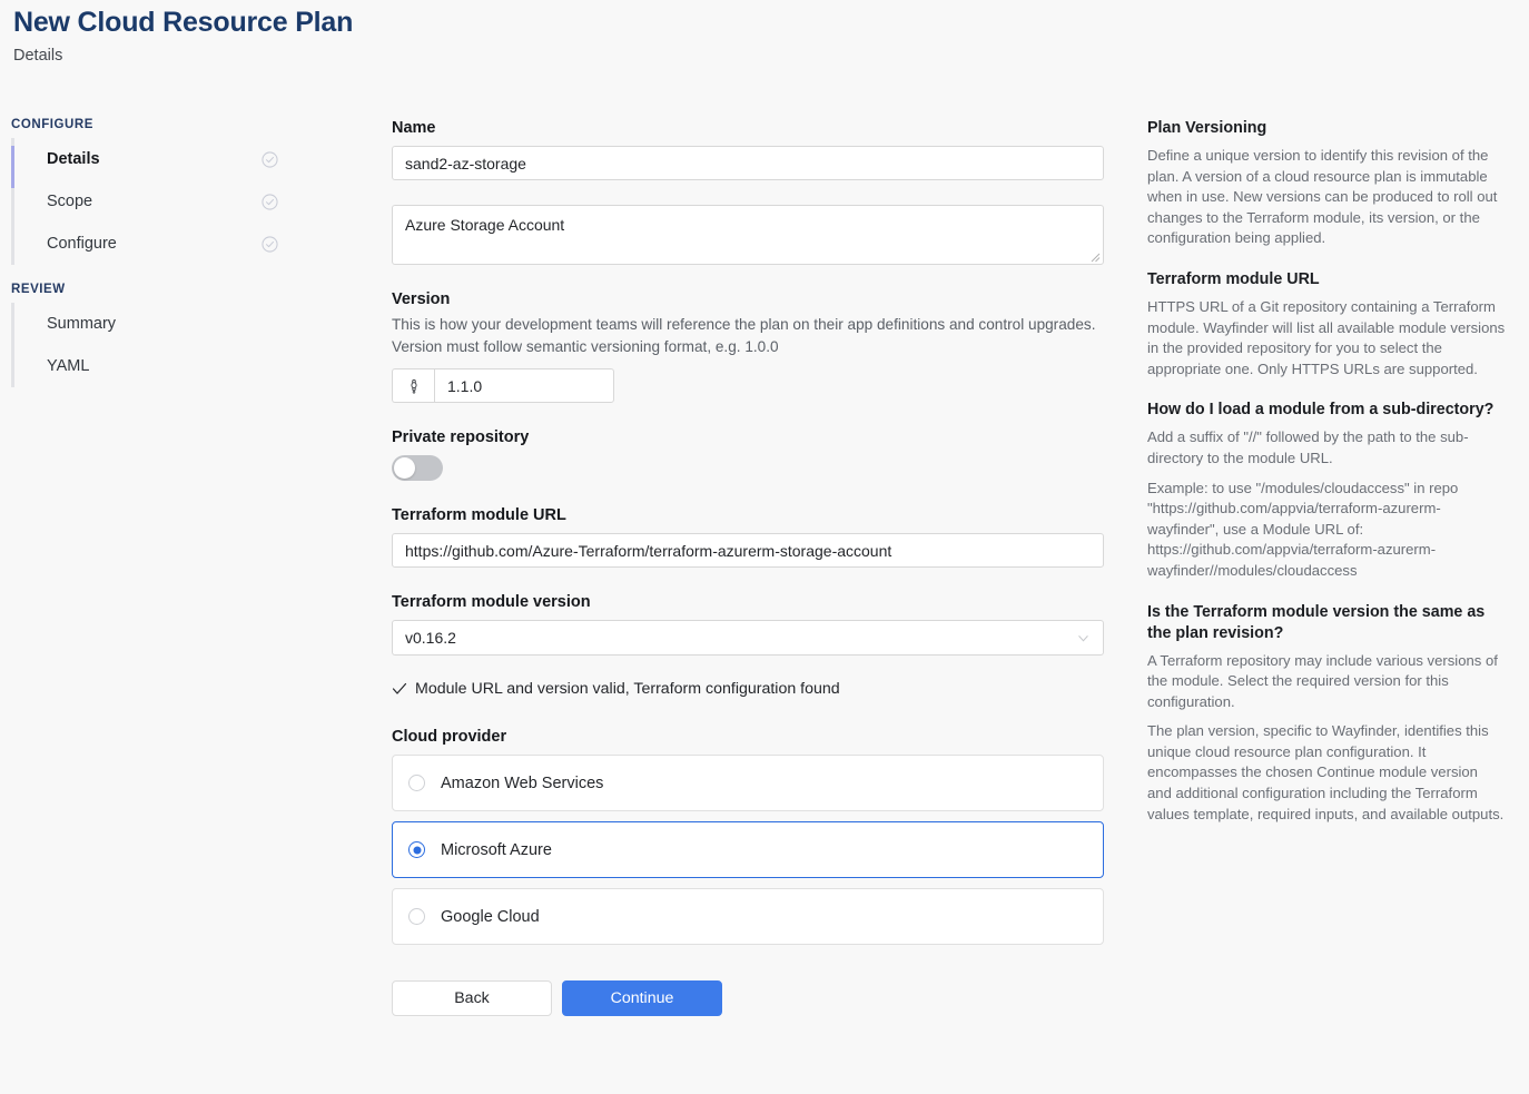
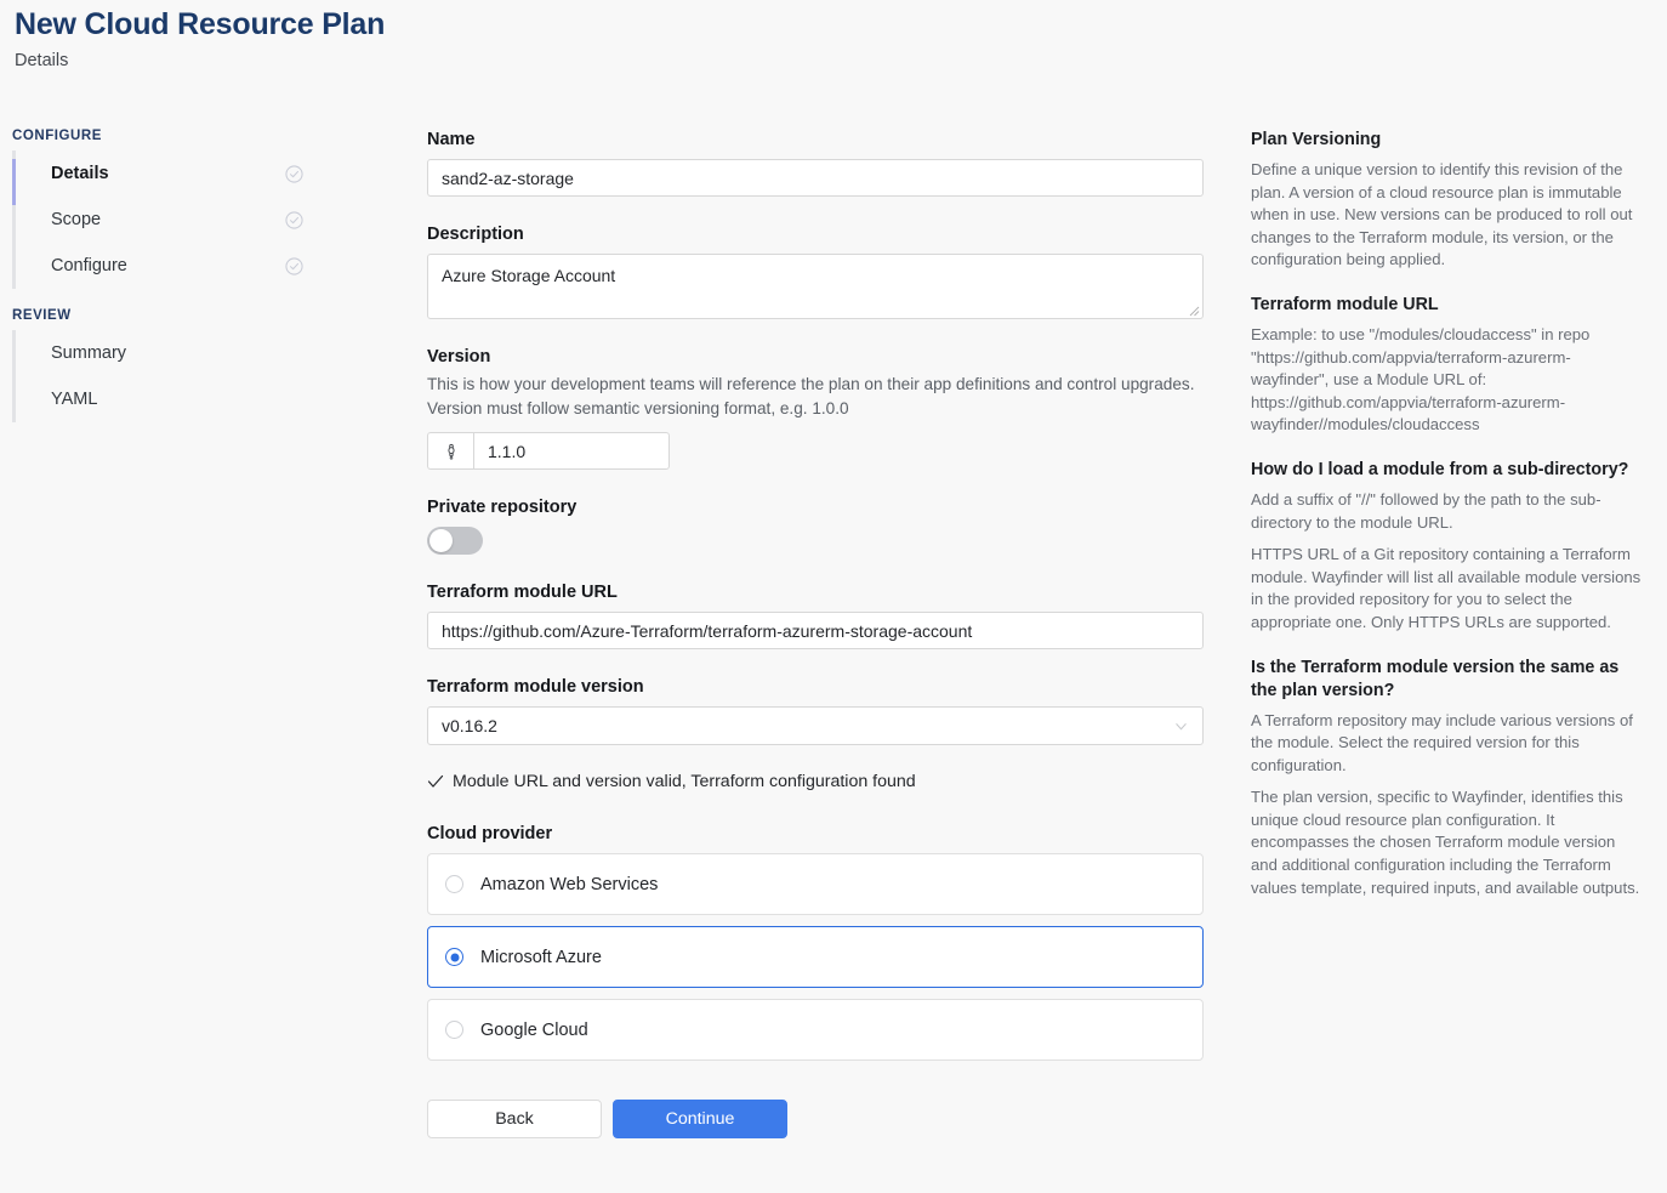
  New Cloud Resource Plan
  Details
  CONFIGURE
  Details
  Scope
  Configure
  REVIEW
  Summary
  YAML
  Name
  sand2-az-storage
+ Description
  Azure Storage Account
  Version
  This is how your development teams will reference the plan on their app definitions and control upgrades. Version must follow semantic versioning format, e.g. 1.0.0
  1.1.0
  Private repository
  Terraform module URL
  https://github.com/Azure-Terraform/terraform-azurerm-storage-account
  Terraform module version
  v0.16.2
  Module URL and version valid, Terraform configuration found
  Cloud provider
  Amazon Web Services
  Microsoft Azure
  Google Cloud
  Back
  Continue
  Plan Versioning
  Define a unique version to identify this revision of the plan. A version of a cloud resource plan is immutable when in use. New versions can be produced to roll out changes to the Terraform module, its version, or the configuration being applied.
  Terraform module URL
- HTTPS URL of a Git repository containing a Terraform module. Wayfinder will list all available module versions in the provided repository for you to select the appropriate one. Only HTTPS URLs are supported.
+ Example: to use "/modules/cloudaccess" in repo "https://github.com/appvia/terraform-azurerm-wayfinder", use a Module URL of: https://github.com/appvia/terraform-azurerm-wayfinder//modules/cloudaccess
  How do I load a module from a sub-directory?
  Add a suffix of "//" followed by the path to the sub-directory to the module URL.
- Example: to use "/modules/cloudaccess" in repo "https://github.com/appvia/terraform-azurerm-wayfinder", use a Module URL of: https://github.com/appvia/terraform-azurerm-wayfinder//modules/cloudaccess
+ HTTPS URL of a Git repository containing a Terraform module. Wayfinder will list all available module versions in the provided repository for you to select the appropriate one. Only HTTPS URLs are supported.
- Is the Terraform module version the same as the plan revision?
+ Is the Terraform module version the same as the plan version?
  A Terraform repository may include various versions of the module. Select the required version for this configuration.
- The plan version, specific to Wayfinder, identifies this unique cloud resource plan configuration. It encompasses the chosen Continue module version and additional configuration including the Terraform values template, required inputs, and available outputs.
+ The plan version, specific to Wayfinder, identifies this unique cloud resource plan configuration. It encompasses the chosen Terraform module version and additional configuration including the Terraform values template, required inputs, and available outputs.
